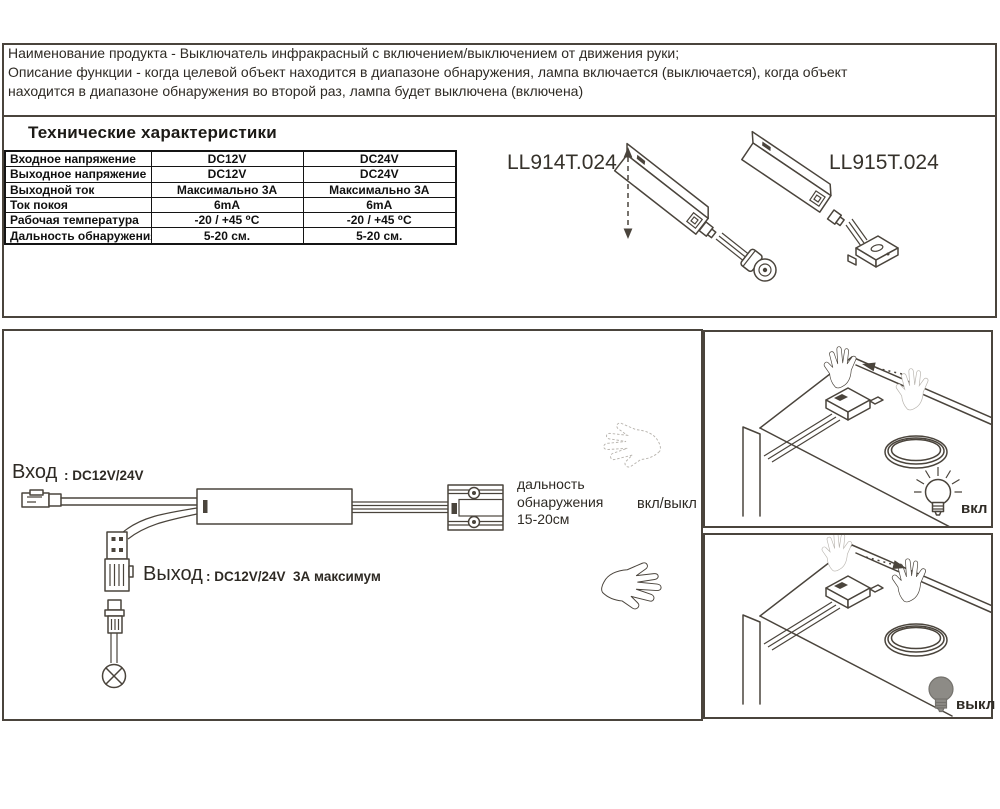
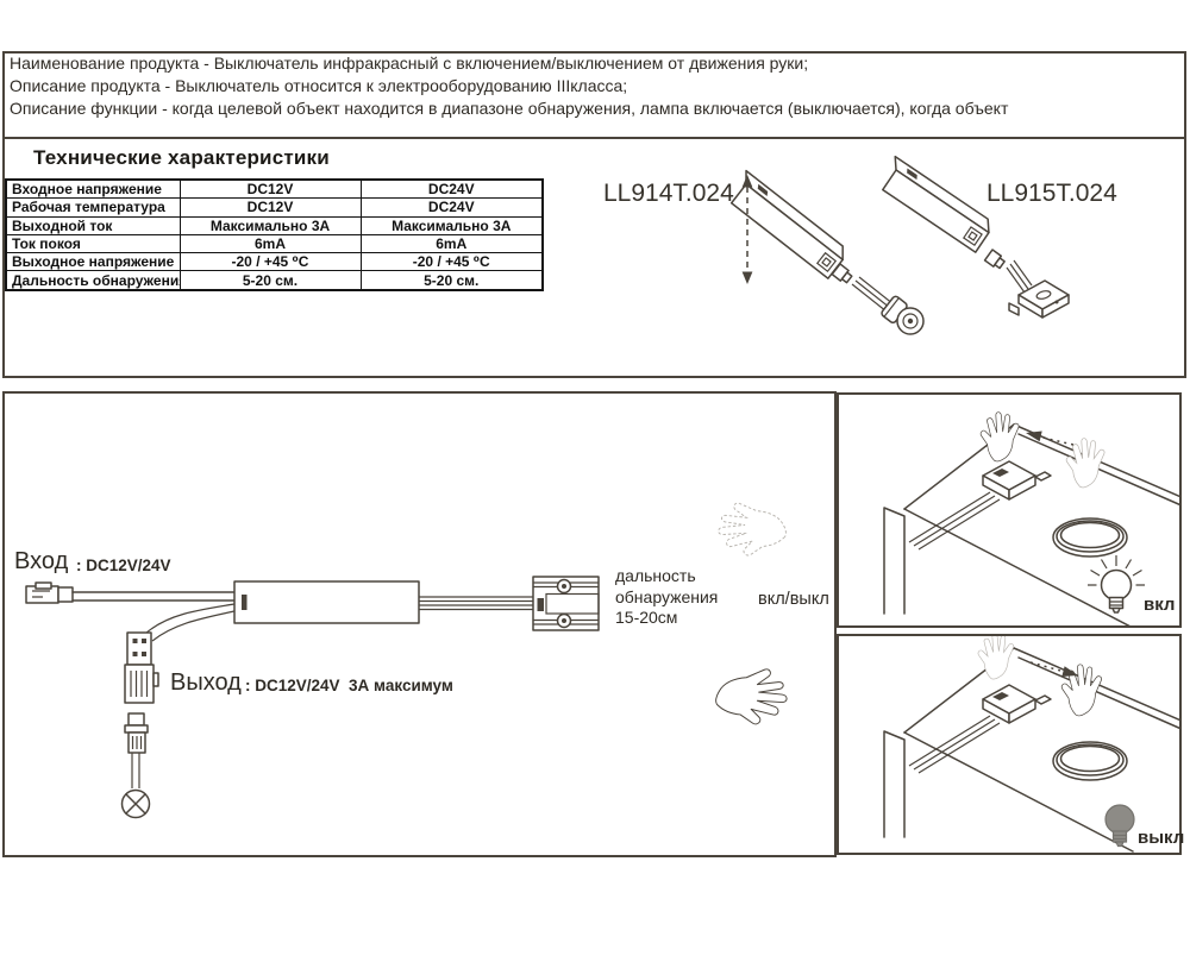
  Наименование продукта - Выключатель инфракрасный с включением/выключением от движения руки;
+ Описание продукта - Выключатель относится к электрооборудованию IIIкласса;
  Описание функции - когда целевой объект находится в диапазоне обнаружения, лампа включается (выключается), когда объект
- находится в диапазоне обнаружения во второй раз, лампа будет выключена (включена)
  Технические характеристики
  Входное напряжение	DC12V	DC24V
- Выходное напряжение	DC12V	DC24V
+ Рабочая температура	DC12V	DC24V
  Выходной ток	Максимально 3А	Максимально 3А
  Ток покоя	6mA	6mA
- Рабочая температура	-20 / +45 ⁰C	-20 / +45 ⁰C
+ Выходное напряжение	-20 / +45 ⁰C	-20 / +45 ⁰C
  Дальность обнаружени	5-20 см.	5-20 см.
  LL914T.024
  LL915T.024
  Вход
  : DC12V/24V
  Выход
  : DC12V/24V 3А максимум
  дальность
  обнаружения
  15-20см
  вкл/выкл
  вкл
  выкл
